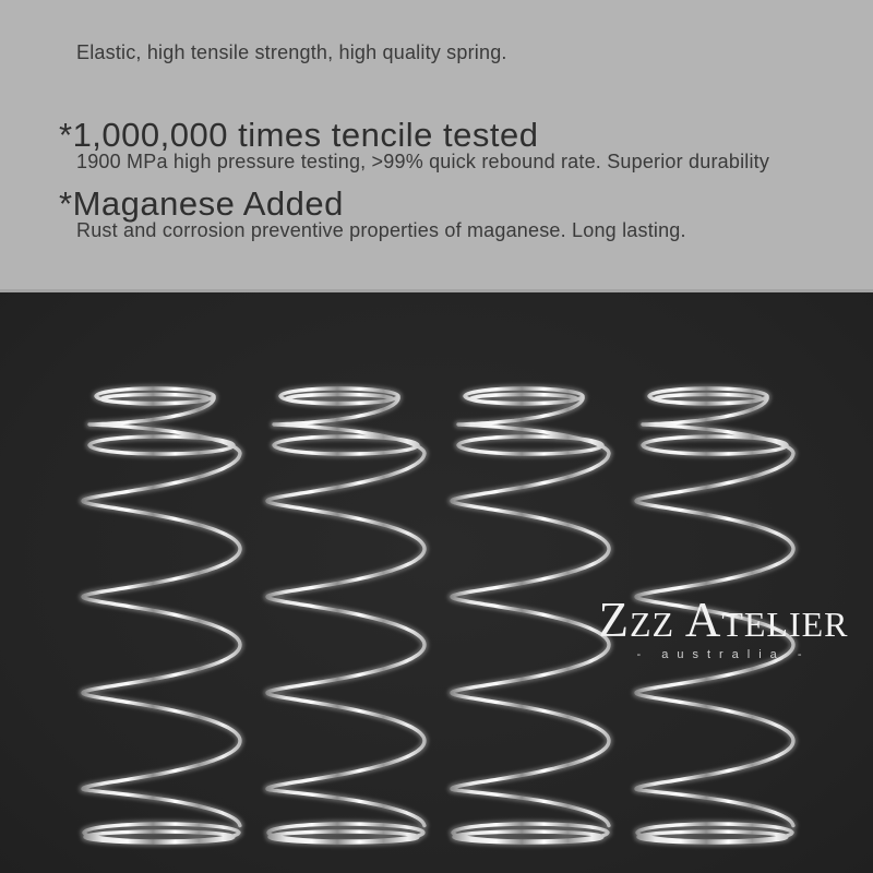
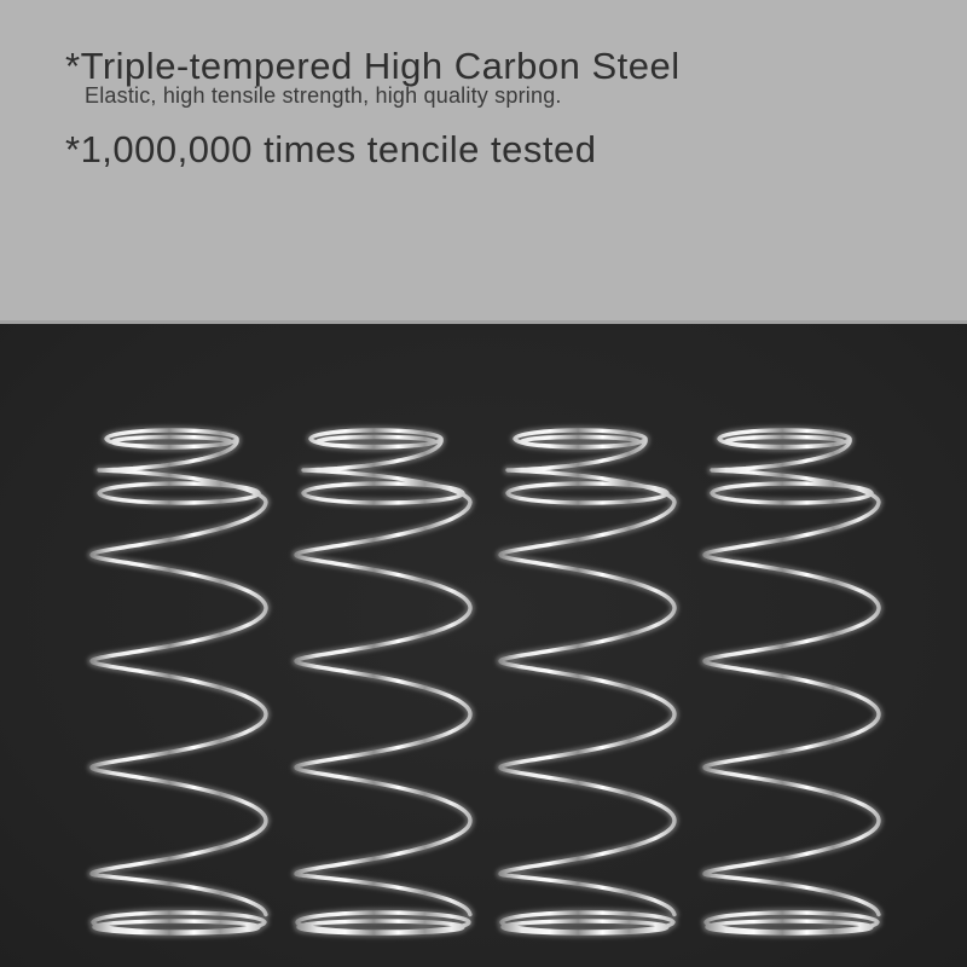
+ *Triple-tempered High Carbon Steel
  Elastic, high tensile strength, high quality spring.
  *1,000,000 times tencile tested
- 1900 MPa high pressure testing, >99% quick rebound rate. Superior durability
- *Maganese Added
- Rust and corrosion preventive properties of maganese. Long lasting.
- Zzz Atelier
- - australia -
